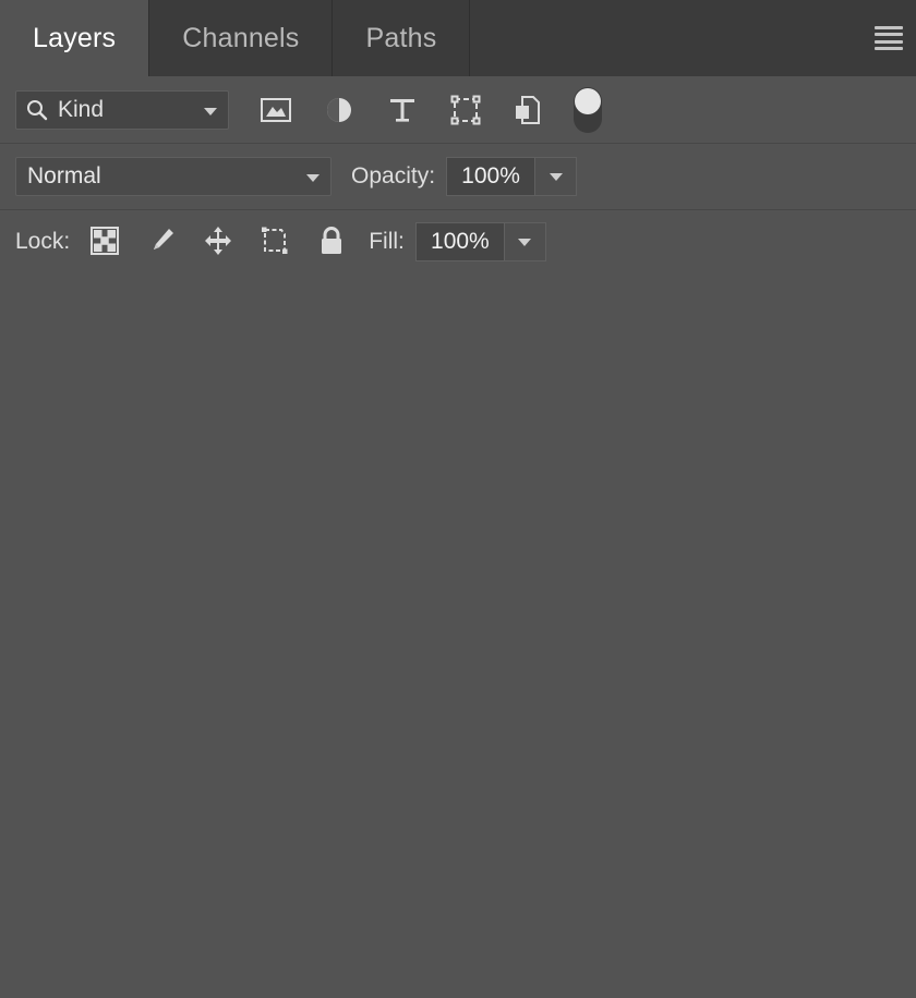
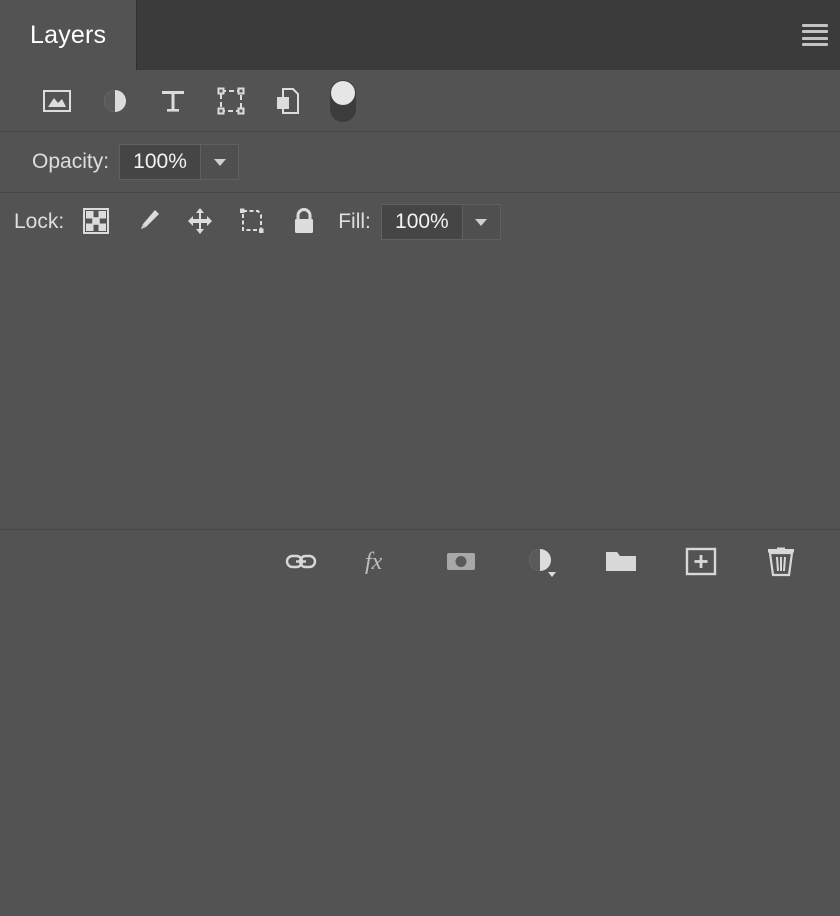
  Layers
- Channels
- Paths
- Kind
- Normal
  Opacity:
  100%
  Lock:
  Fill:
  100%
+ fx
